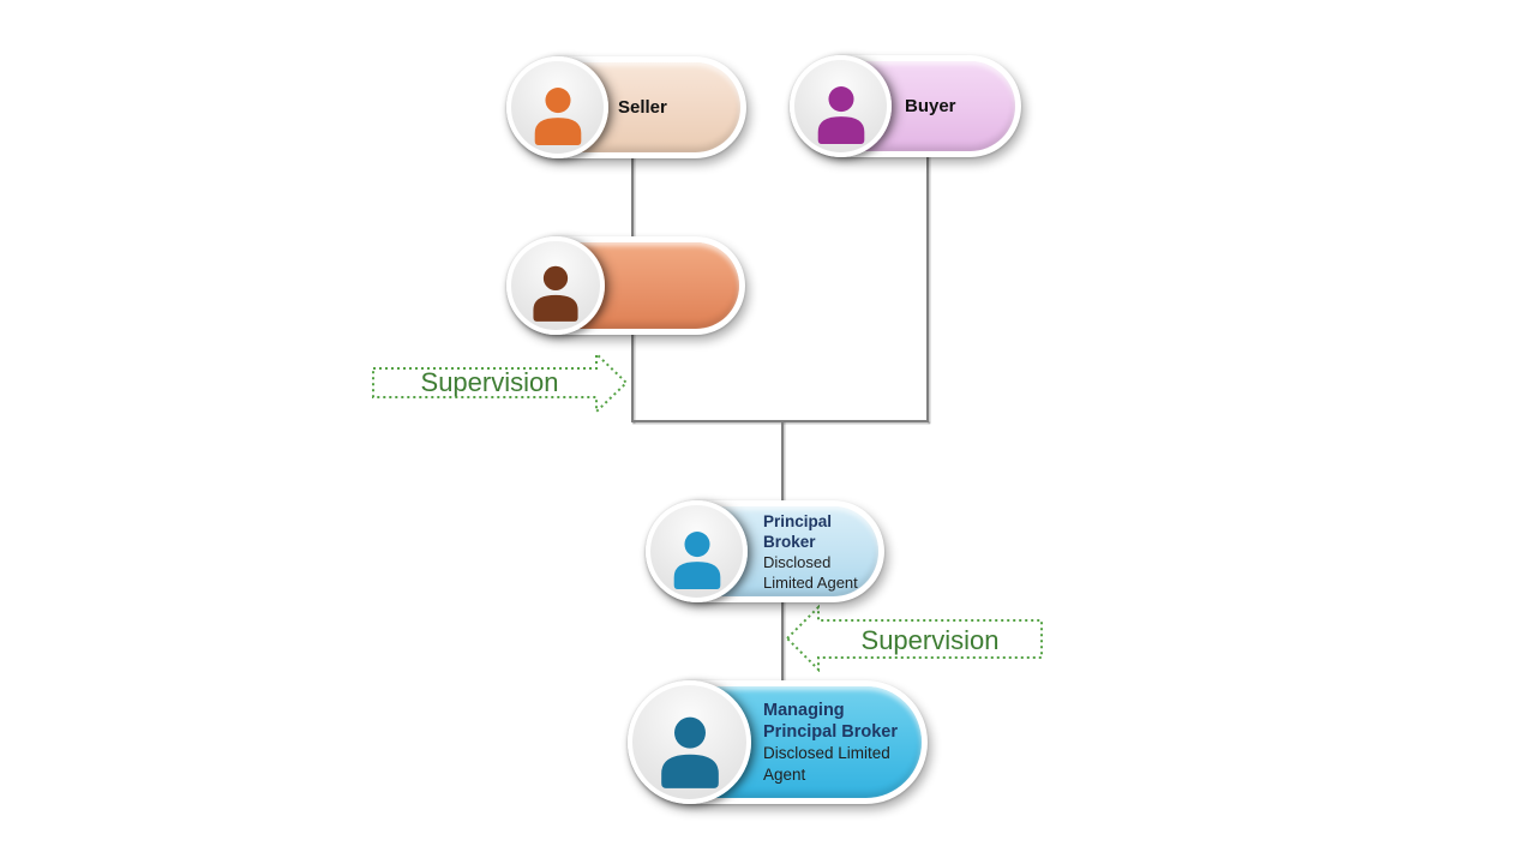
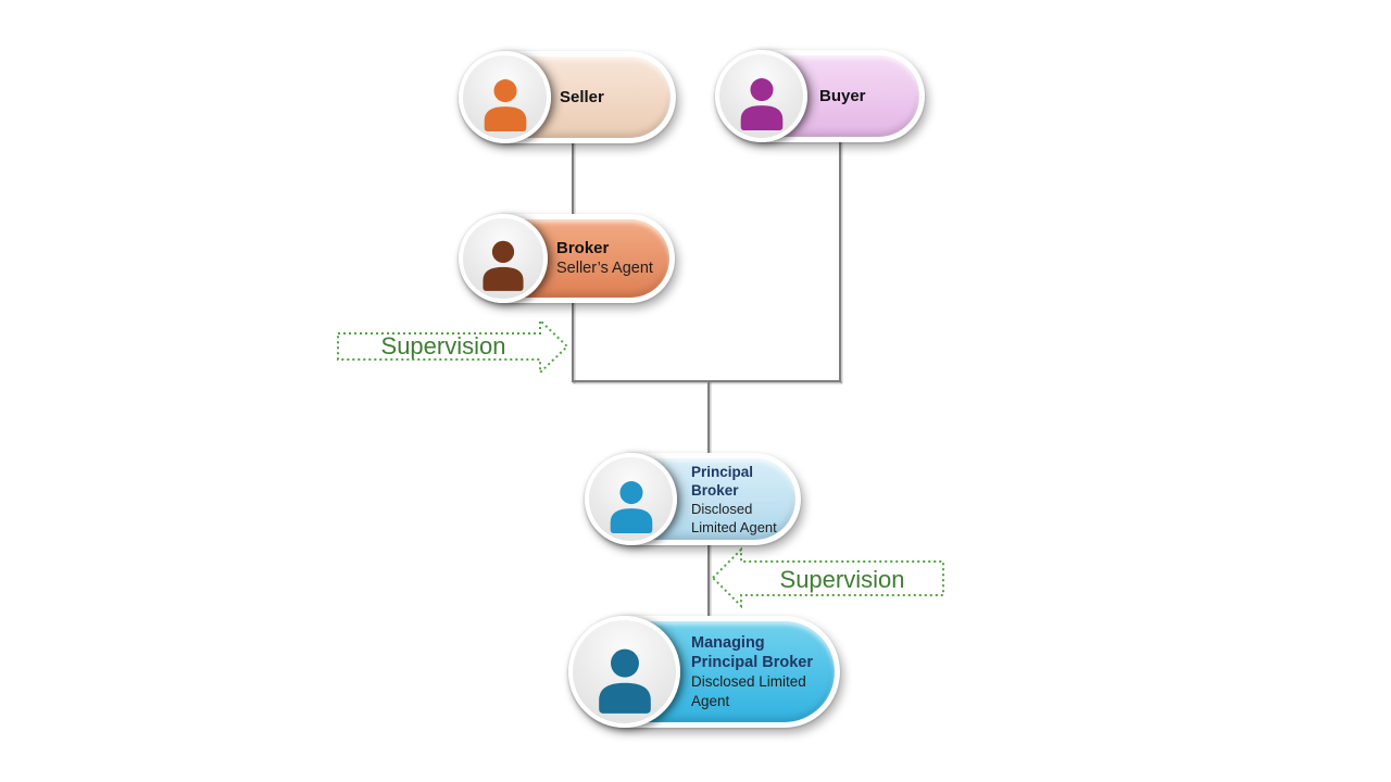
  Supervision
  Supervision
  Seller
  Buyer
+ Broker
+ Seller’s Agent
  Principal Broker
  Disclosed Limited Agent
  Managing Principal Broker
  Disclosed Limited Agent
